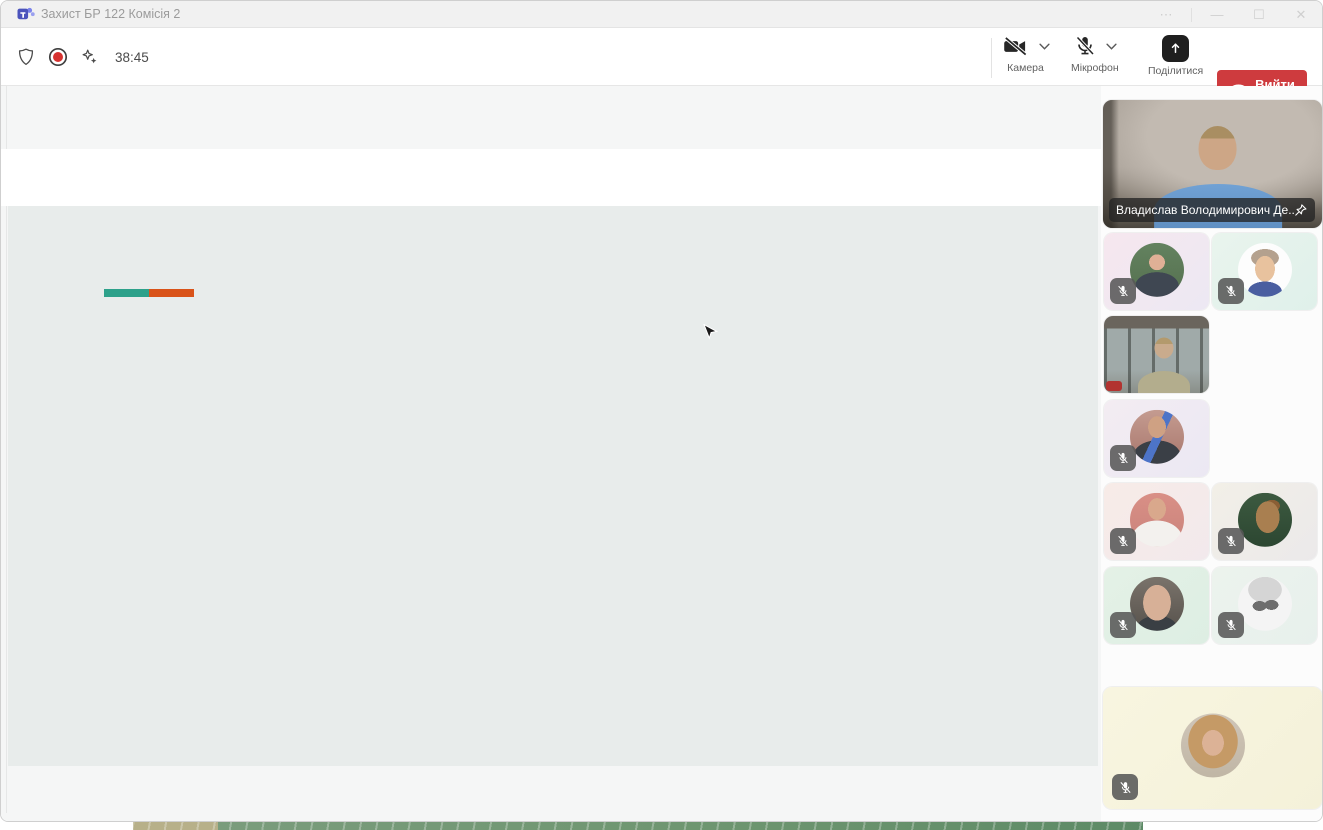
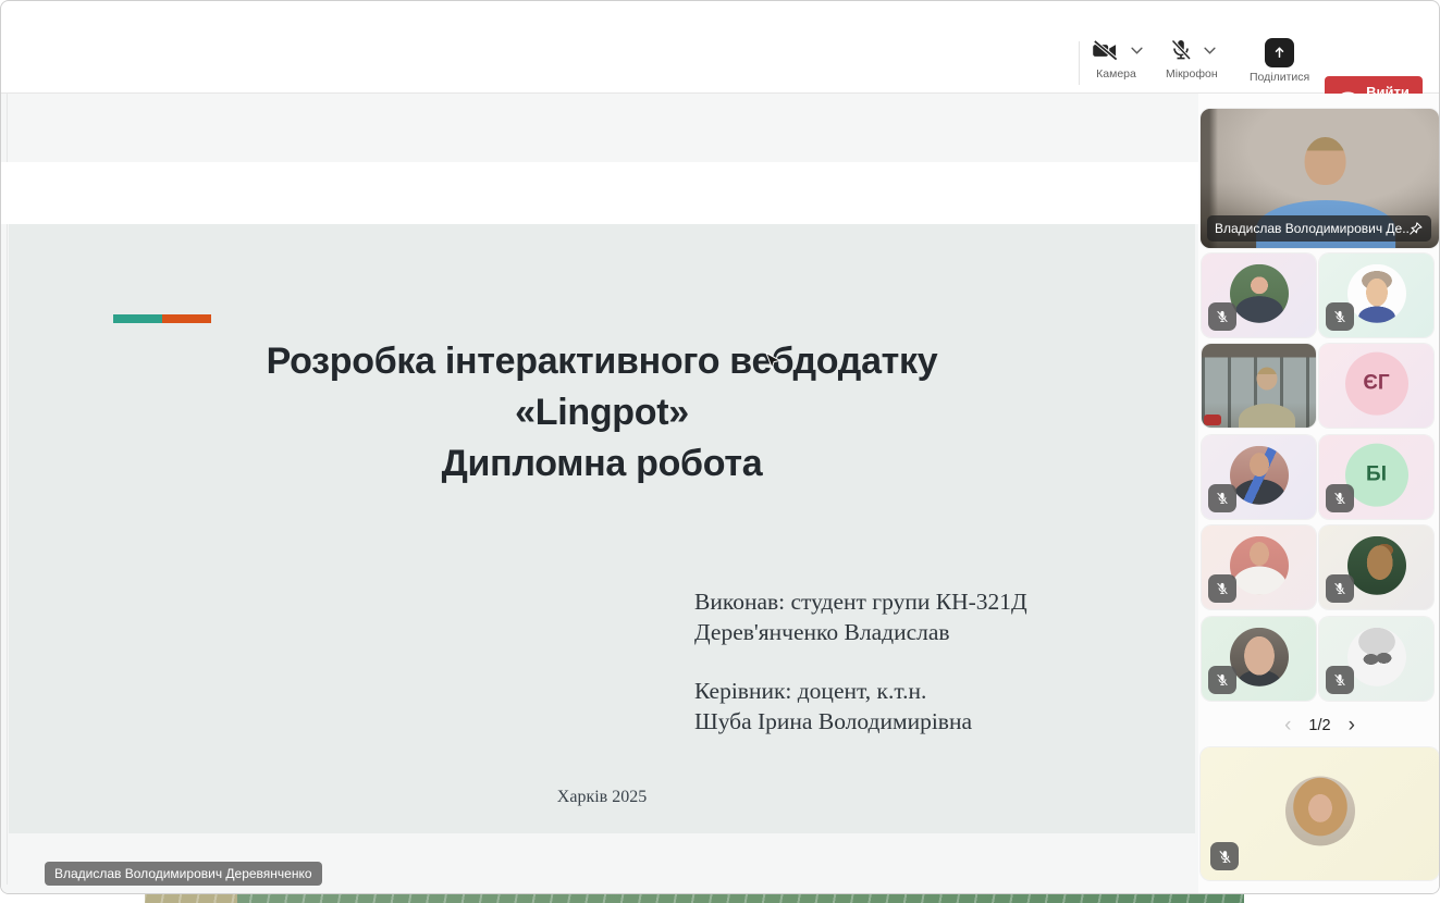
- Захист БР 122 Комісія 2
- ⋯
- —
- ☐
- ✕
- 38:45
  Камера
  Мікрофон
  Поділитися
  Вийти
+ Розробка інтерактивного вебдодатку
+ «Lingpot»
+ Дипломна робота
+ Виконав: студент групи КН-321Д
+ Дерев'янченко Владислав
+ Керівник: доцент, к.т.н.
+ Шуба Ірина Володимирівна
+ Харків 2025
+ Владислав Володимирович Деревянченко
  Владислав Володимирович Де..
+ ЄГ
+ БІ
+ ‹
+ 1/2
+ ›
